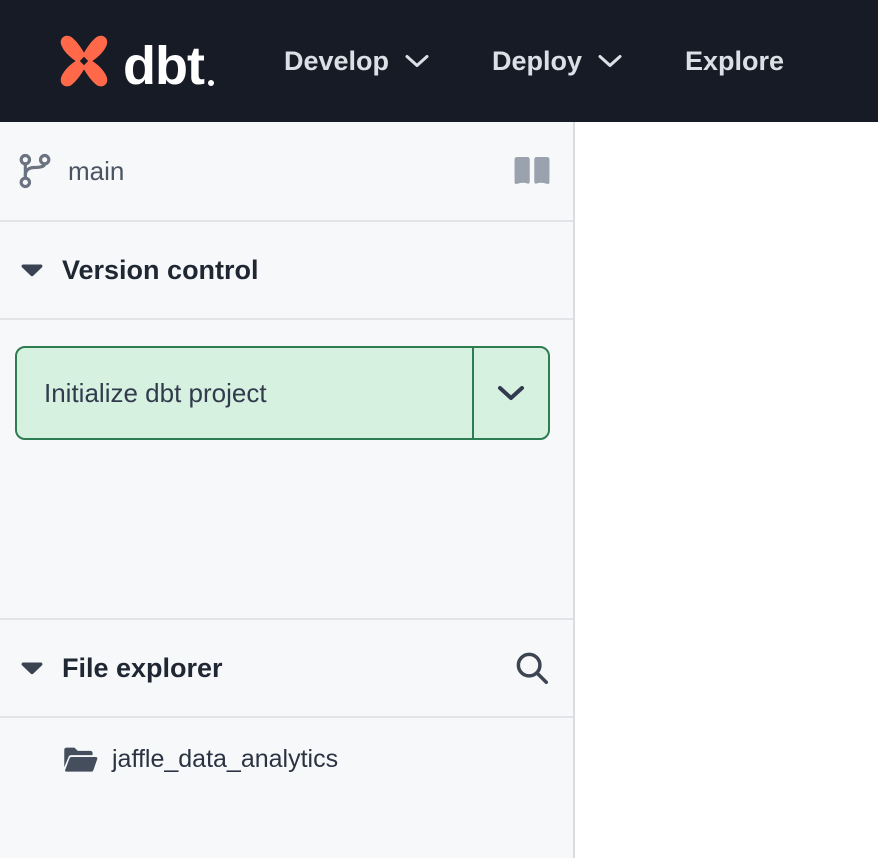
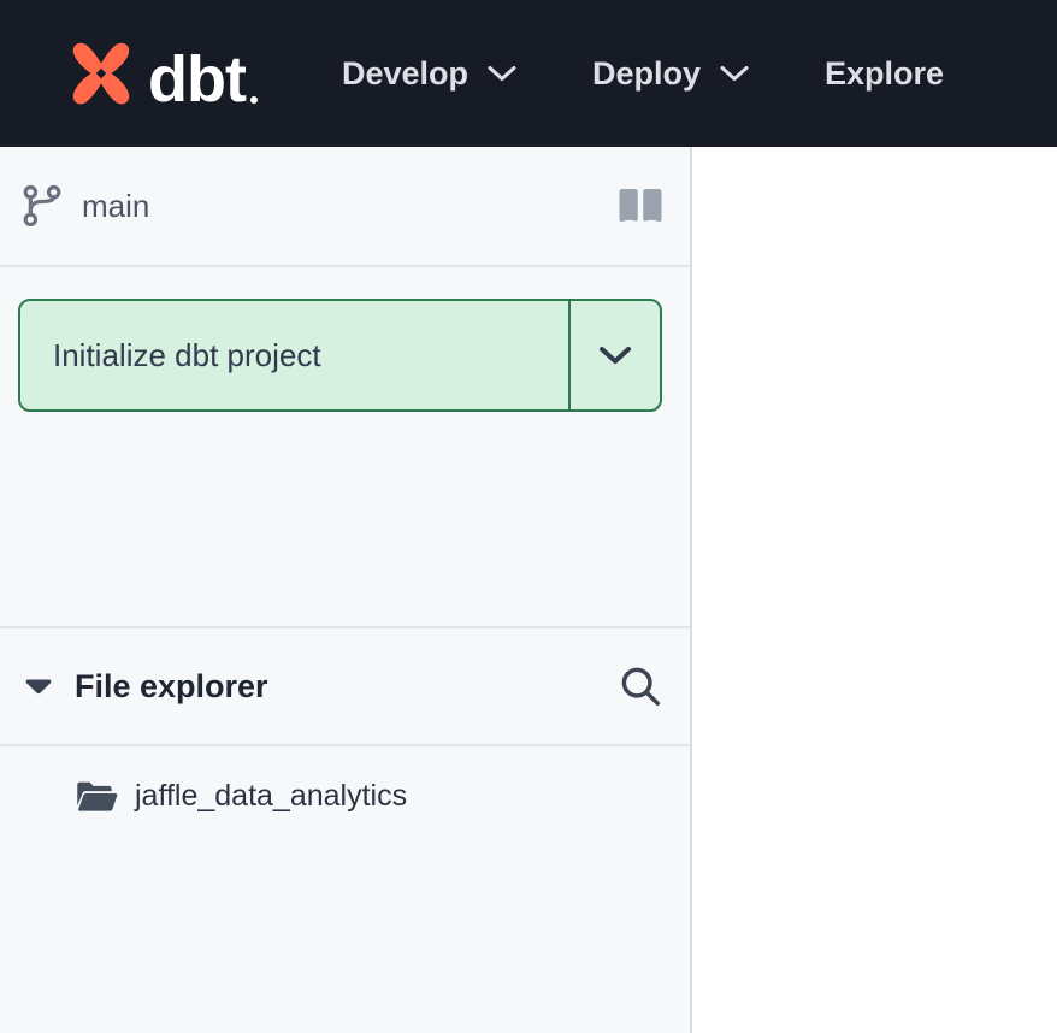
  dbt
  Develop
  Deploy
  Explore
  main
- Version control
  Initialize dbt project
  File explorer
  jaffle_data_analytics
